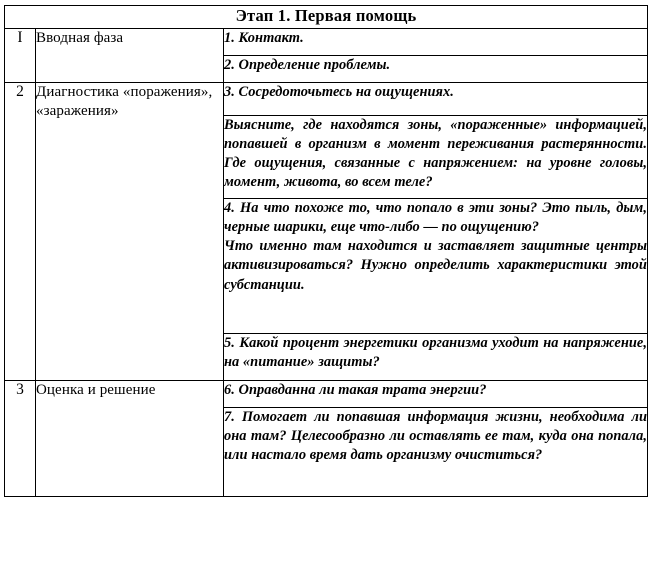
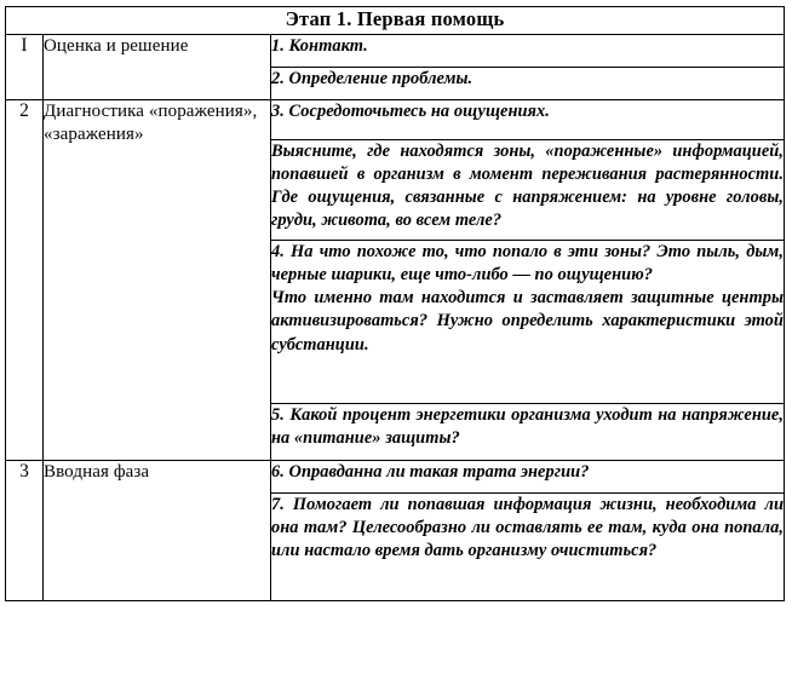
  Этап 1. Первая помощь
- I	Вводная фаза	1. Контакт.
+ I	Оценка и решение	1. Контакт.
  2. Определение проблемы.
  2	Диагностика «пораже­ния», «заражения»	3. Сосредоточьтесь на ощущениях.
- Выясните, где находятся зоны, «пораженные» информацией, попавшей в организм в момент переживания растерянности. Где ощущения, связанные с напряжением: на уровне головы, момент, живота, во всем теле?
+ Выясните, где находятся зоны, «пораженные» информацией, попавшей в организм в момент переживания растерянности. Где ощущения, связанные с напряжением: на уровне головы, груди, живота, во всем теле?
  4. На что похоже то, что попало в эти зоны? Это пыль, дым, черные шарики, еще что-либо — по ощущению? Что именно там находится и заставляет защитные центры активизироваться? Нужно определить характеристики этой субстанции.
  5. Какой процент энергетики организма уходит на напряжение, на «питание» защиты?
- 3	Оценка и решение	6. Оправданна ли такая трата энергии?
+ 3	Вводная фаза	6. Оправданна ли такая трата энергии?
  7. Помогает ли попавшая информация жизни, необходима ли она там? Целесообразно ли оставлять ее там, куда она попала, или настало время дать организму очиститься?
